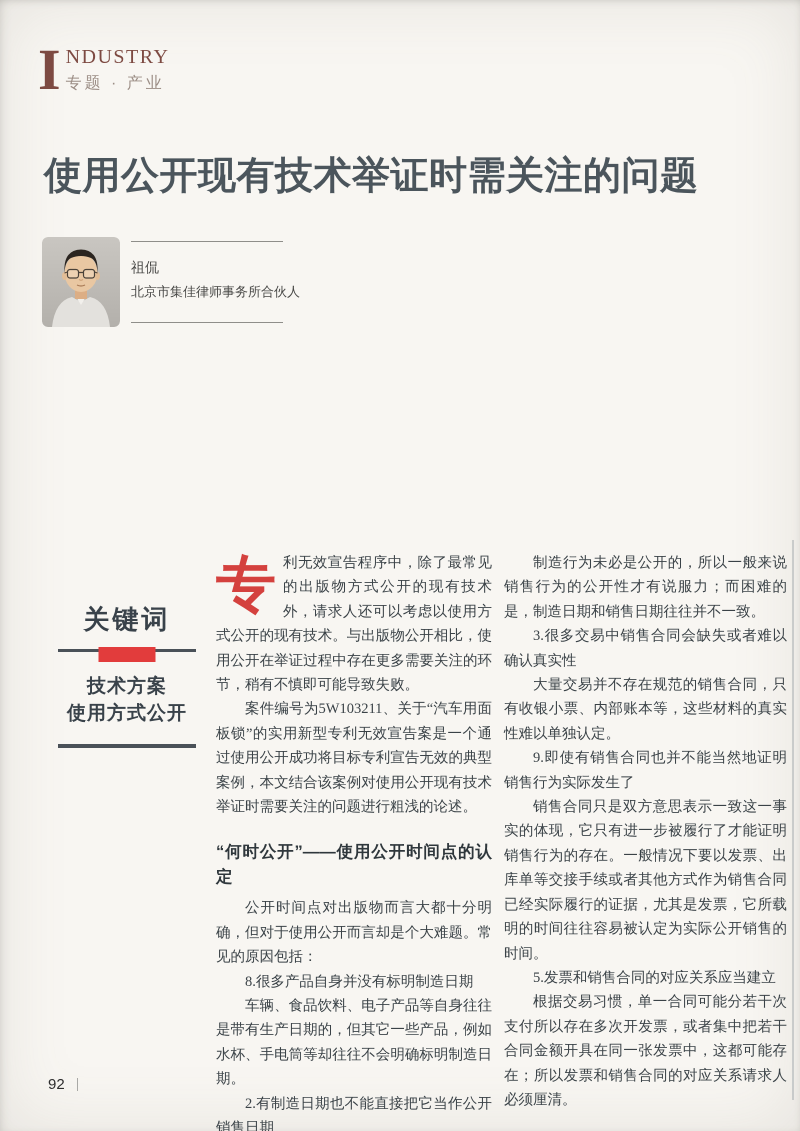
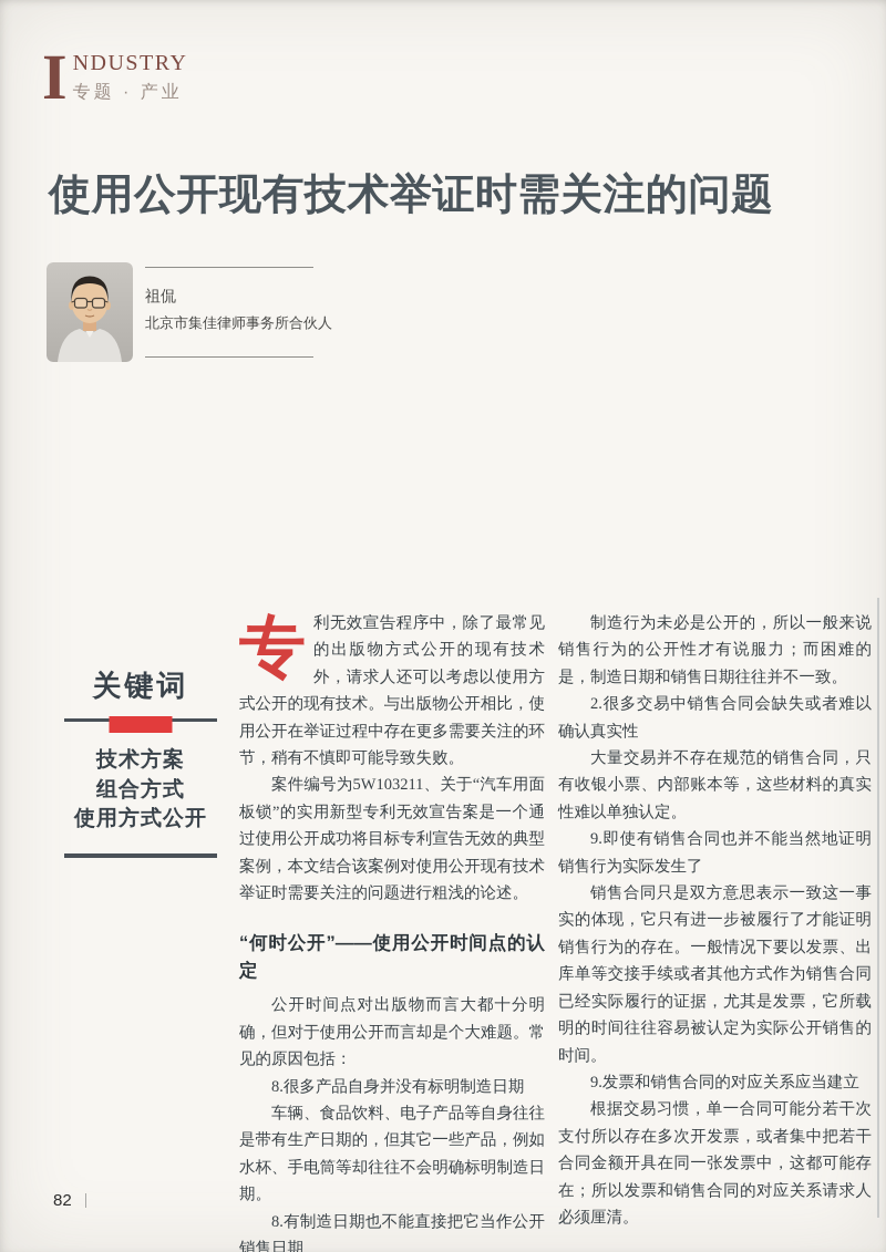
  I
  NDUSTRY
  专题 · 产业
  使用公开现有技术举证时需关注的问题
  祖侃
  北京市集佳律师事务所合伙人
  关键词
  技术方案
+ 组合方式
  使用方式公开
  专
  利无效宣告程序中，除了最常见的出版物方式公开的现有技术外，请求人还可以考虑以使用方式公开的现有技术。与出版物公开相比，使用公开在举证过程中存在更多需要关注的环节，稍有不慎即可能导致失败。
  案件编号为5W103211、关于“汽车用面板锁”的实用新型专利无效宣告案是一个通过使用公开成功将目标专利宣告无效的典型案例，本文结合该案例对使用公开现有技术举证时需要关注的问题进行粗浅的论述。
  “何时公开”——使用公开时间点的认定
  公开时间点对出版物而言大都十分明确，但对于使用公开而言却是个大难题。常见的原因包括：
  8.很多产品自身并没有标明制造日期
  车辆、食品饮料、电子产品等自身往往是带有生产日期的，但其它一些产品，例如水杯、手电筒等却往往不会明确标明制造日期。
- 2.有制造日期也不能直接把它当作公开销售日期
+ 8.有制造日期也不能直接把它当作公开销售日期
  制造行为未必是公开的，所以一般来说销售行为的公开性才有说服力；而困难的是，制造日期和销售日期往往并不一致。
- 3.很多交易中销售合同会缺失或者难以确认真实性
+ 2.很多交易中销售合同会缺失或者难以确认真实性
  大量交易并不存在规范的销售合同，只有收银小票、内部账本等，这些材料的真实性难以单独认定。
  9.即使有销售合同也并不能当然地证明销售行为实际发生了
  销售合同只是双方意思表示一致这一事实的体现，它只有进一步被履行了才能证明销售行为的存在。一般情况下要以发票、出库单等交接手续或者其他方式作为销售合同已经实际履行的证据，尤其是发票，它所载明的时间往往容易被认定为实际公开销售的时间。
- 5.发票和销售合同的对应关系应当建立
+ 9.发票和销售合同的对应关系应当建立
  根据交易习惯，单一合同可能分若干次支付所以存在多次开发票，或者集中把若干合同金额开具在同一张发票中，这都可能存在；所以发票和销售合同的对应关系请求人必须厘清。
- 92
+ 82
